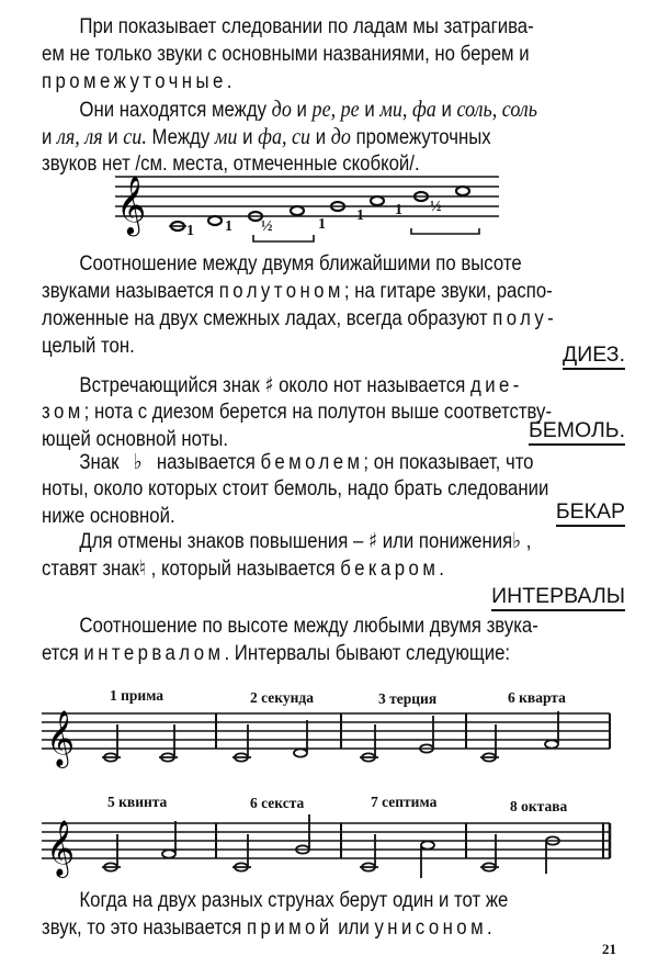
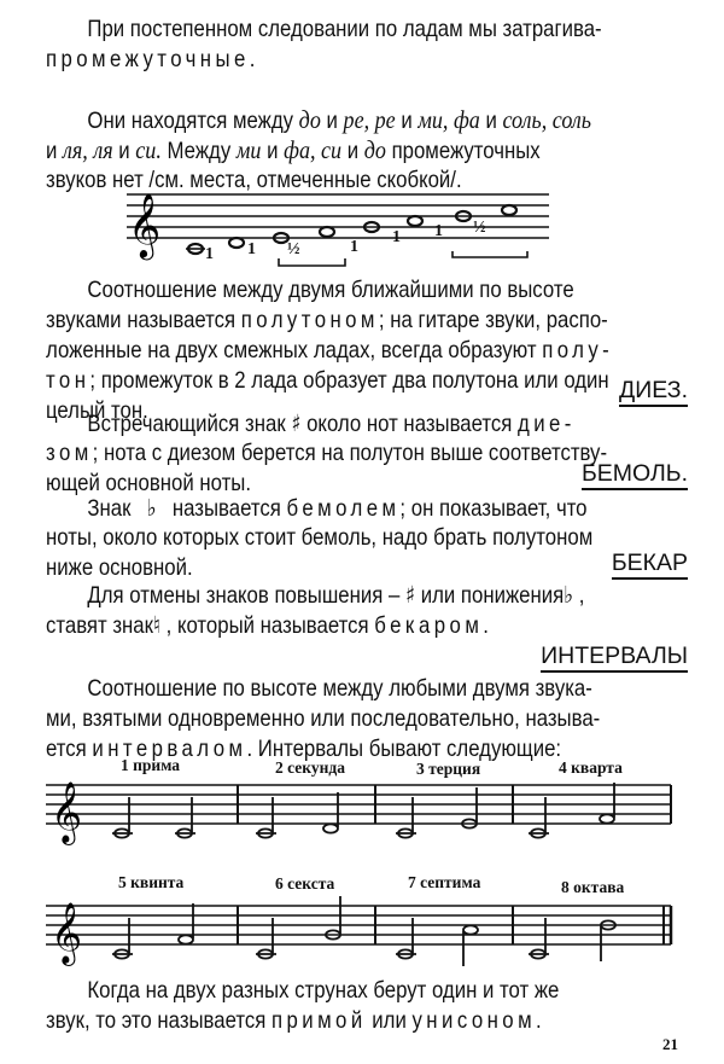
- При показывает следовании по ладам мы затрагива-
+ При постепенном следовании по ладам мы затрагива-
- ем не только звуки с основными названиями, но берем и
  промежуточные.
  Они находятся между до и ре, ре и ми, фа и соль, соль
  и ля, ля и си. Между ми и фа, си и до промежуточных
  звуков нет /см. места, отмеченные скобкой/.
  𝄞
  1
  1
  ½
  1
  1
  1
  ½
  Соотношение между двумя ближайшими по высоте
  звуками называется полутоном; на гитаре звуки, распо-
  ложенные на двух смежных ладах, всегда образуют полу-
+ тон; промежуток в 2 лада образует два полутона или один
  целый тон.
  ДИЕЗ.
  Встречающийся знак ♯ около нот называется дие-
  зом; нота с диезом берется на полутон выше соответству-
  ющей основной ноты.
  БЕМОЛЬ.
  Знак ♭ называется бемолем; он показывает, что
- ноты, около которых стоит бемоль, надо брать следовании
+ ноты, около которых стоит бемоль, надо брать полутоном
  ниже основной.
  БЕКАР
  Для отмены знаков повышения – ♯ или понижения♭ ,
  ставят знак♮ , который называется бекаром.
  ИНТЕРВАЛЫ
  Соотношение по высоте между любыми двумя звука-
+ ми, взятыми одновременно или последовательно, называ-
  ется интервалом. Интервалы бывают следующие:
  1 прима
  2 секунда
  3 терция
- 6 кварта
+ 4 кварта
  𝄞
  5 квинта
  6 секста
  7 септима
  8 октава
  𝄞
  Когда на двух разных струнах берут один и тот же
  звук, то это называется примой или унисоном.
  21
